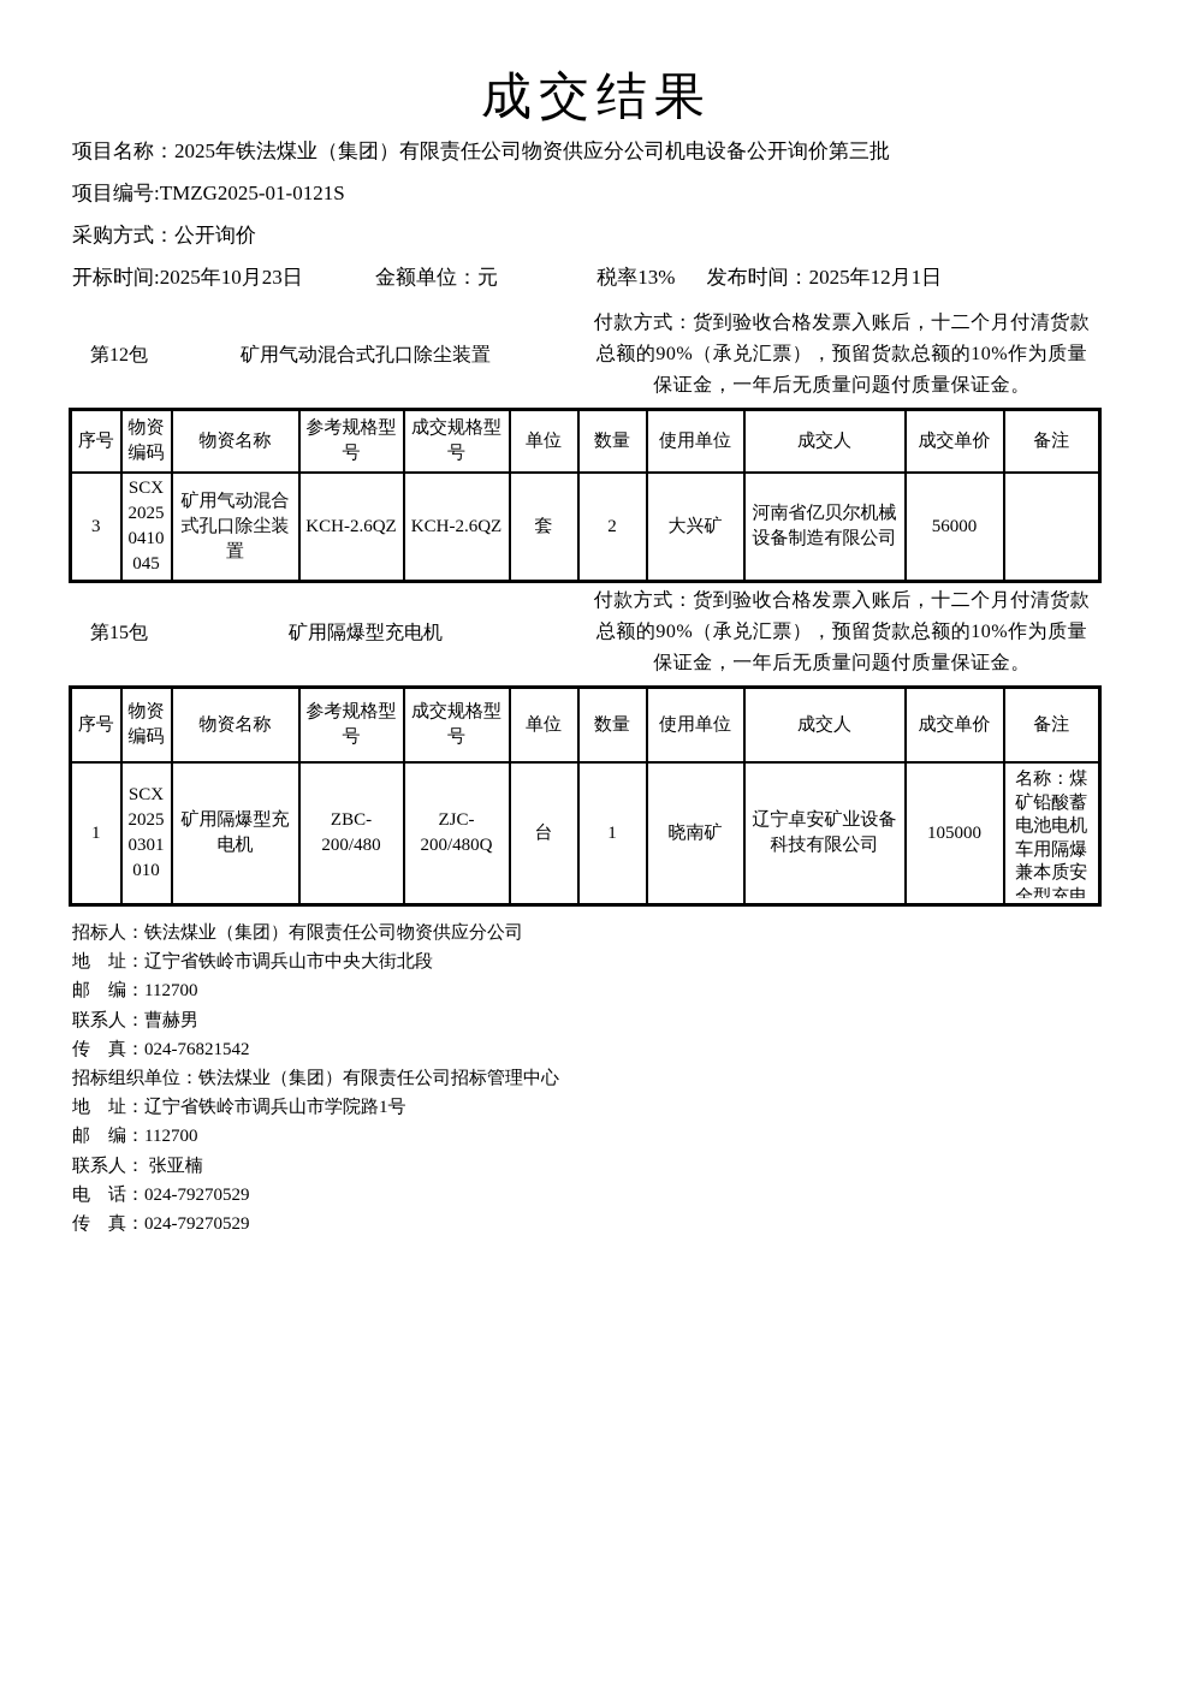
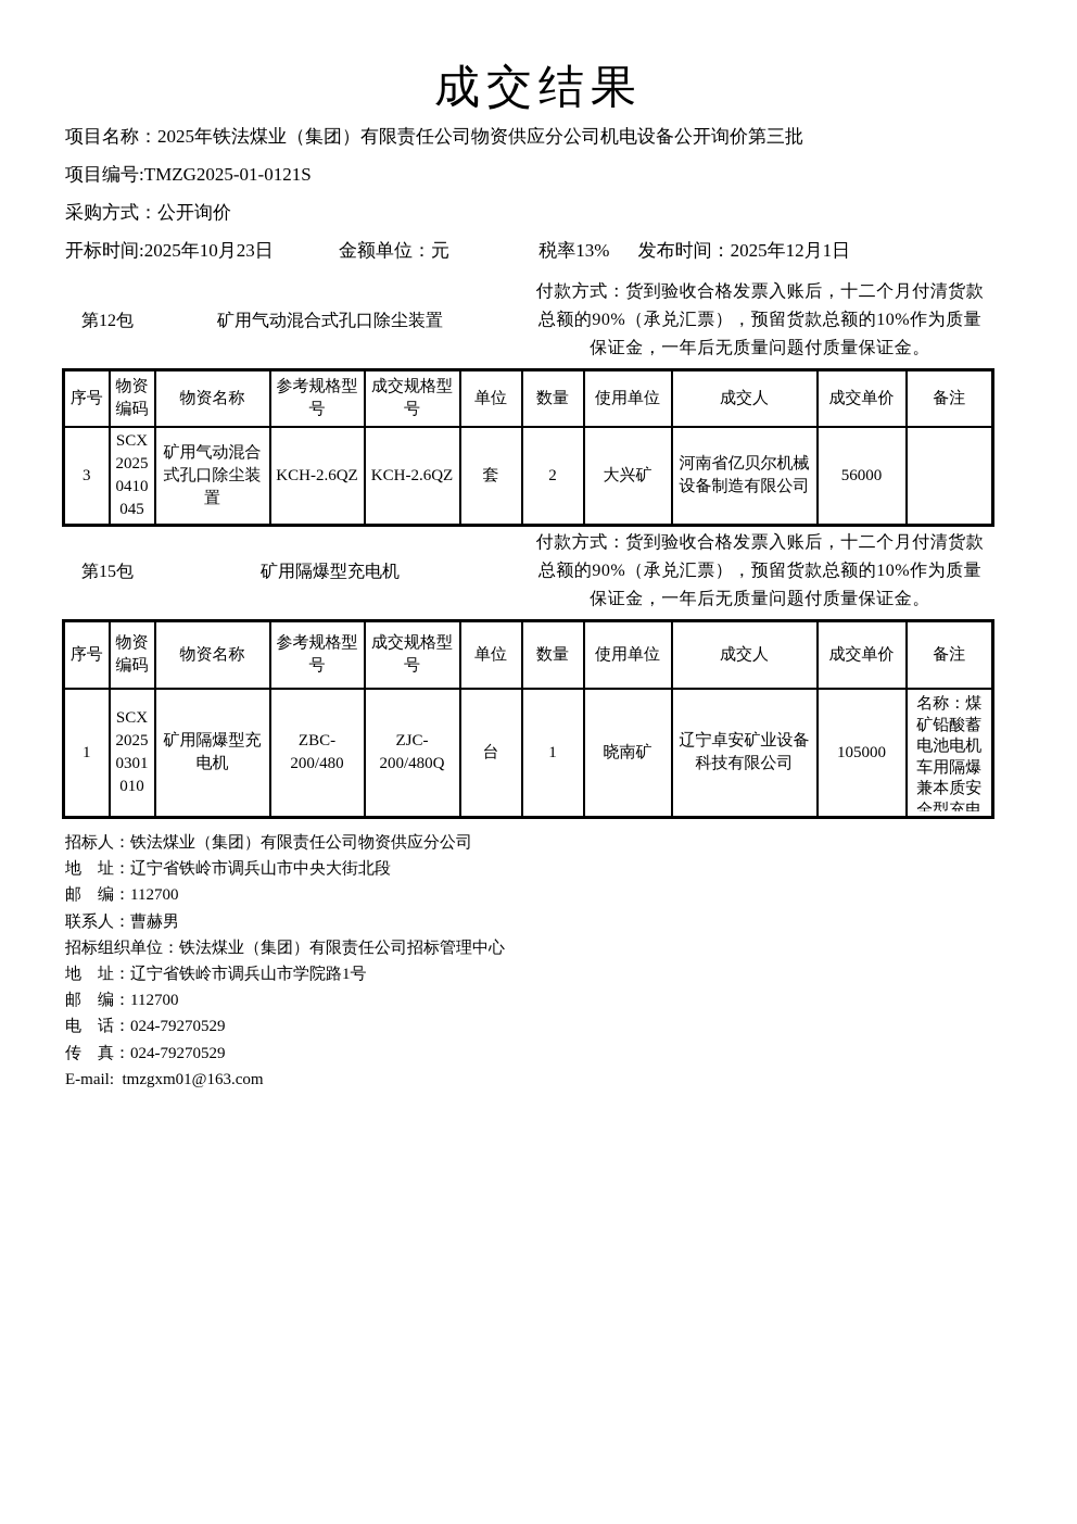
  成交结果
  项目名称：2025年铁法煤业（集团）有限责任公司物资供应分公司机电设备公开询价第三批
  项目编号:TMZG2025-01-0121S
  采购方式：公开询价
  开标时间:2025年10月23日 金额单位：元 税率13% 发布时间：2025年12月1日
  第12包
  矿用气动混合式孔口除尘装置
  付款方式：货到验收合格发票入账后，十二个月付清货款总额的90%（承兑汇票），预留货款总额的10%作为质量保证金，一年后无质量问题付质量保证金。
  序号	物资编码	物资名称	参考规格型号	成交规格型号	单位	数量	使用单位	成交人	成交单价	备注
  3	SCX20250410045	矿用气动混合式孔口除尘装置	KCH-2.6QZ	KCH-2.6QZ	套	2	大兴矿	河南省亿贝尔机械设备制造有限公司	56000
  第15包
  矿用隔爆型充电机
  付款方式：货到验收合格发票入账后，十二个月付清货款总额的90%（承兑汇票），预留货款总额的10%作为质量保证金，一年后无质量问题付质量保证金。
  序号	物资编码	物资名称	参考规格型号	成交规格型号	单位	数量	使用单位	成交人	成交单价	备注
  1	SCX20250301010	矿用隔爆型充电机	ZBC-200/480	ZJC-200/480Q	台	1	晓南矿	辽宁卓安矿业设备科技有限公司	105000	名称：煤矿铅酸蓄电池电机车用隔爆兼本质安全型充电
  招标人：铁法煤业（集团）有限责任公司物资供应分公司
  地 址：辽宁省铁岭市调兵山市中央大街北段
  邮 编：112700
  联系人：曹赫男
- 传 真：024-76821542
  招标组织单位：铁法煤业（集团）有限责任公司招标管理中心
  地 址：辽宁省铁岭市调兵山市学院路1号
  邮 编：112700
- 联系人： 张亚楠
  电 话：024-79270529
  传 真：024-79270529
+ E-mail: tmzgxm01@163.com
